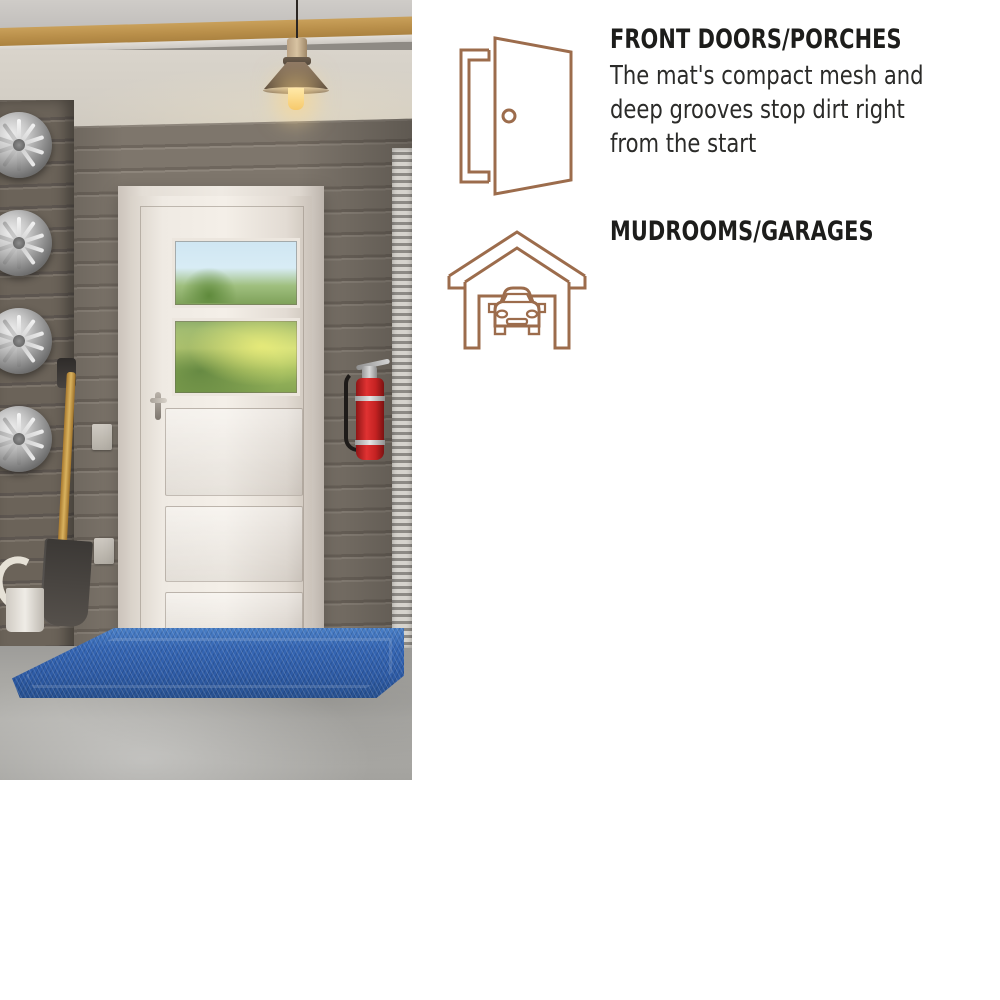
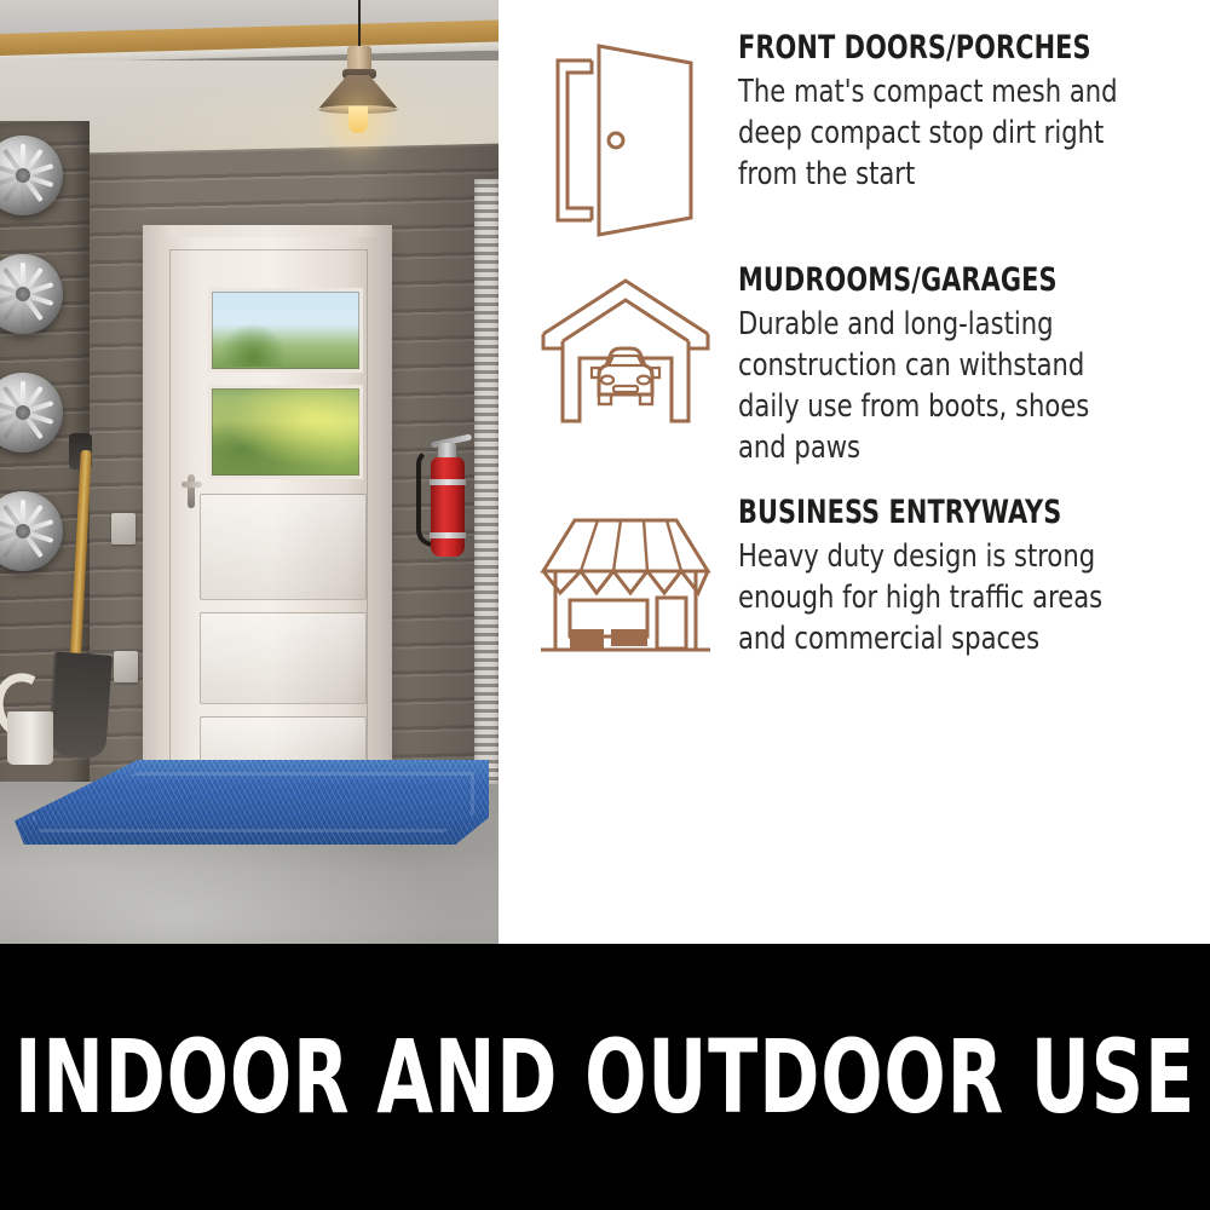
  FRONT DOORS/PORCHES
- The mat's compact mesh and deep grooves stop dirt right from the start
+ The mat's compact mesh and deep compact stop dirt right from the start
  MUDROOMS/GARAGES
+ Durable and long-lasting construction can withstand daily use from boots, shoes and paws
+ BUSINESS ENTRYWAYS
+ Heavy duty design is strong enough for high traffic areas and commercial spaces
+ INDOOR AND OUTDOOR USE
